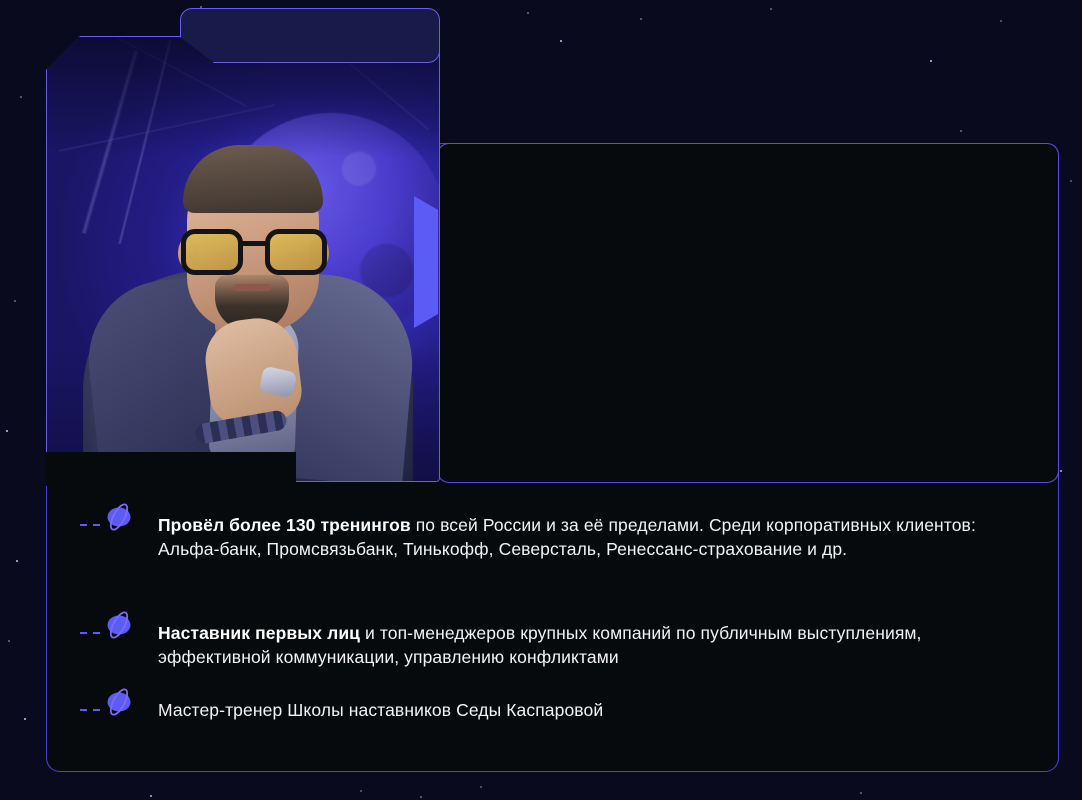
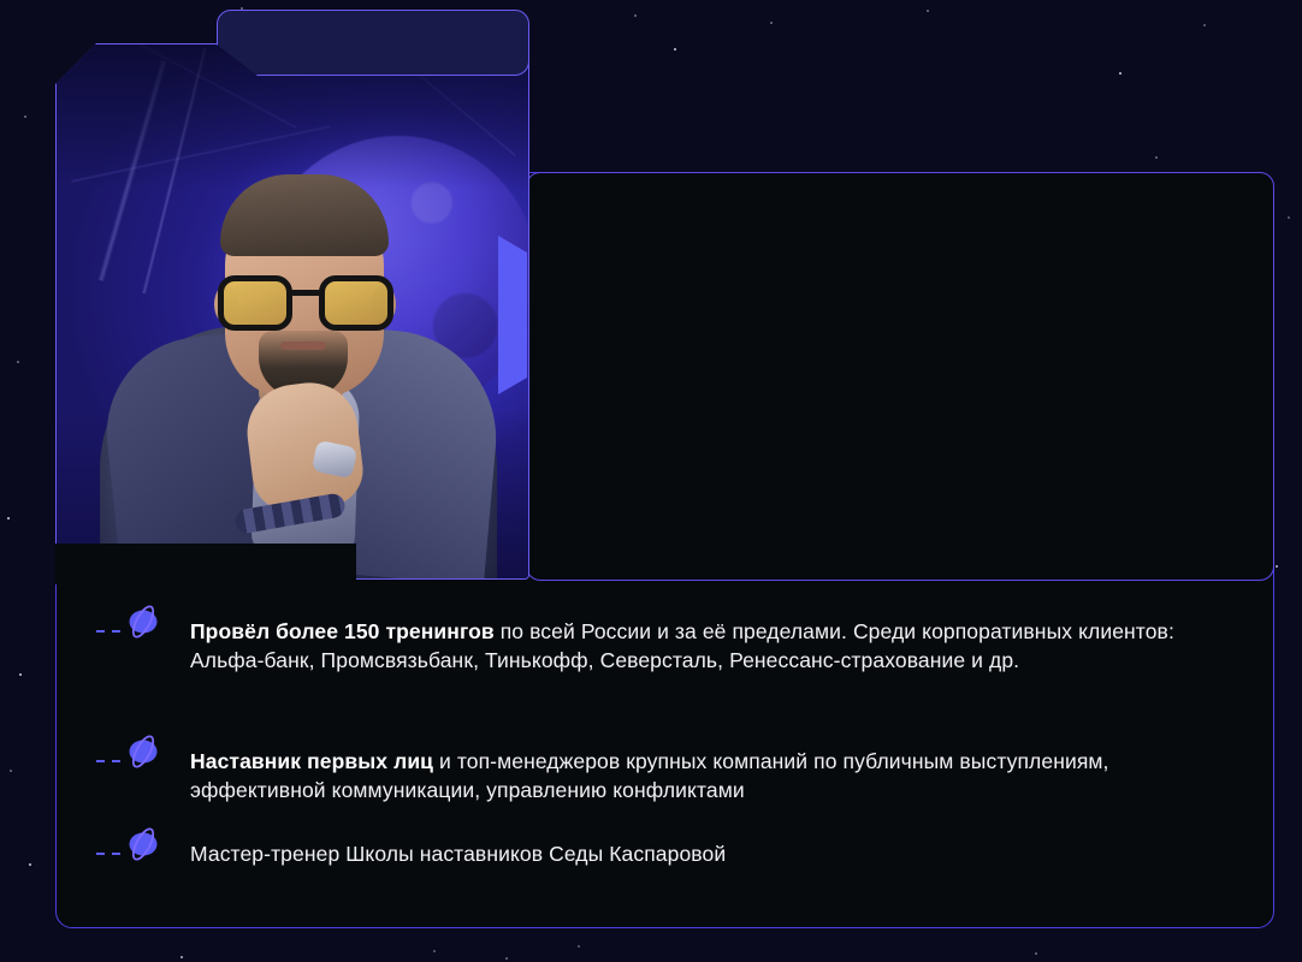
- Провёл более 130 тренингов по всей России и за её пределами. Среди корпоративных клиентов: Альфа-банк, Промсвязьбанк, Тинькофф, Северсталь, Ренессанс-страхование и др.
+ Провёл более 150 тренингов по всей России и за её пределами. Среди корпоративных клиентов: Альфа-банк, Промсвязьбанк, Тинькофф, Северсталь, Ренессанс-страхование и др.
  Наставник первых лиц и топ-менеджеров крупных компаний по публичным выступлениям, эффективной коммуникации, управлению конфликтами
  Мастер-тренер Школы наставников Седы Каспаровой
